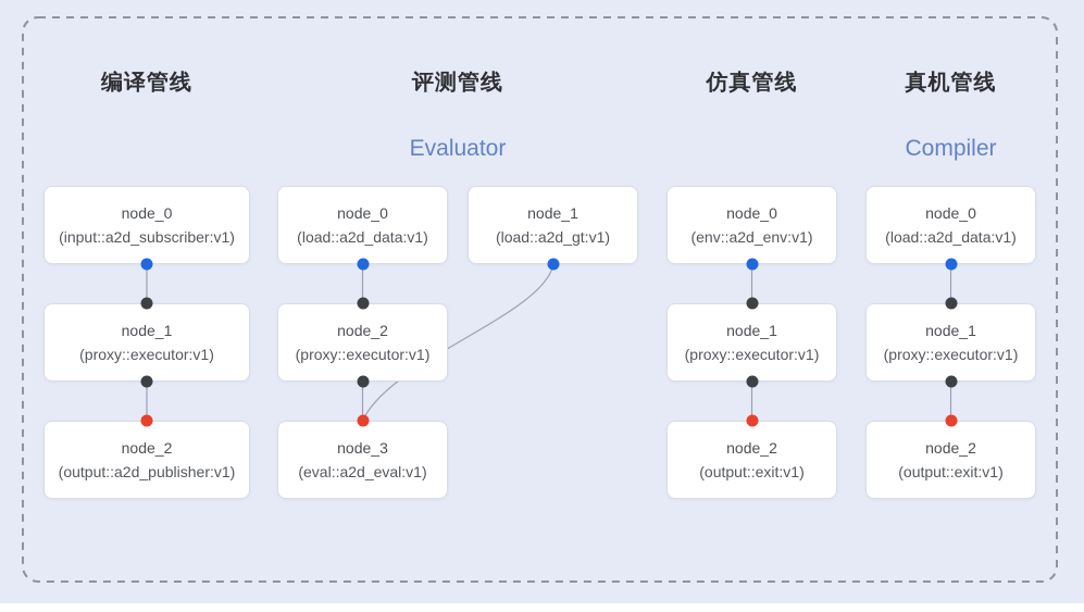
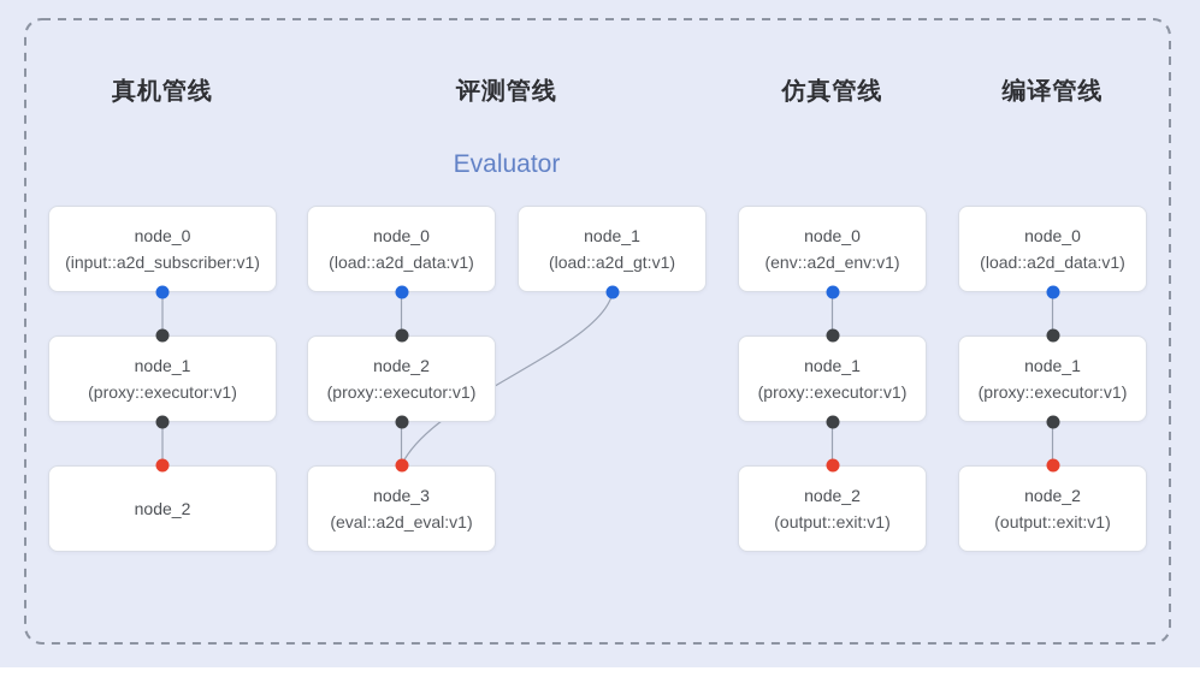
- 编译管线
+ 真机管线
  评测管线
  仿真管线
- 真机管线
+ 编译管线
  Evaluator
- Compiler
  node_0
  (input::a2d_subscriber:v1)
  node_1
  (proxy::executor:v1)
  node_2
- (output::a2d_publisher:v1)
  node_0
  (load::a2d_data:v1)
  node_1
  (load::a2d_gt:v1)
  node_2
  (proxy::executor:v1)
  node_3
  (eval::a2d_eval:v1)
  node_0
  (env::a2d_env:v1)
  node_1
  (proxy::executor:v1)
  node_2
  (output::exit:v1)
  node_0
  (load::a2d_data:v1)
  node_1
  (proxy::executor:v1)
  node_2
  (output::exit:v1)
